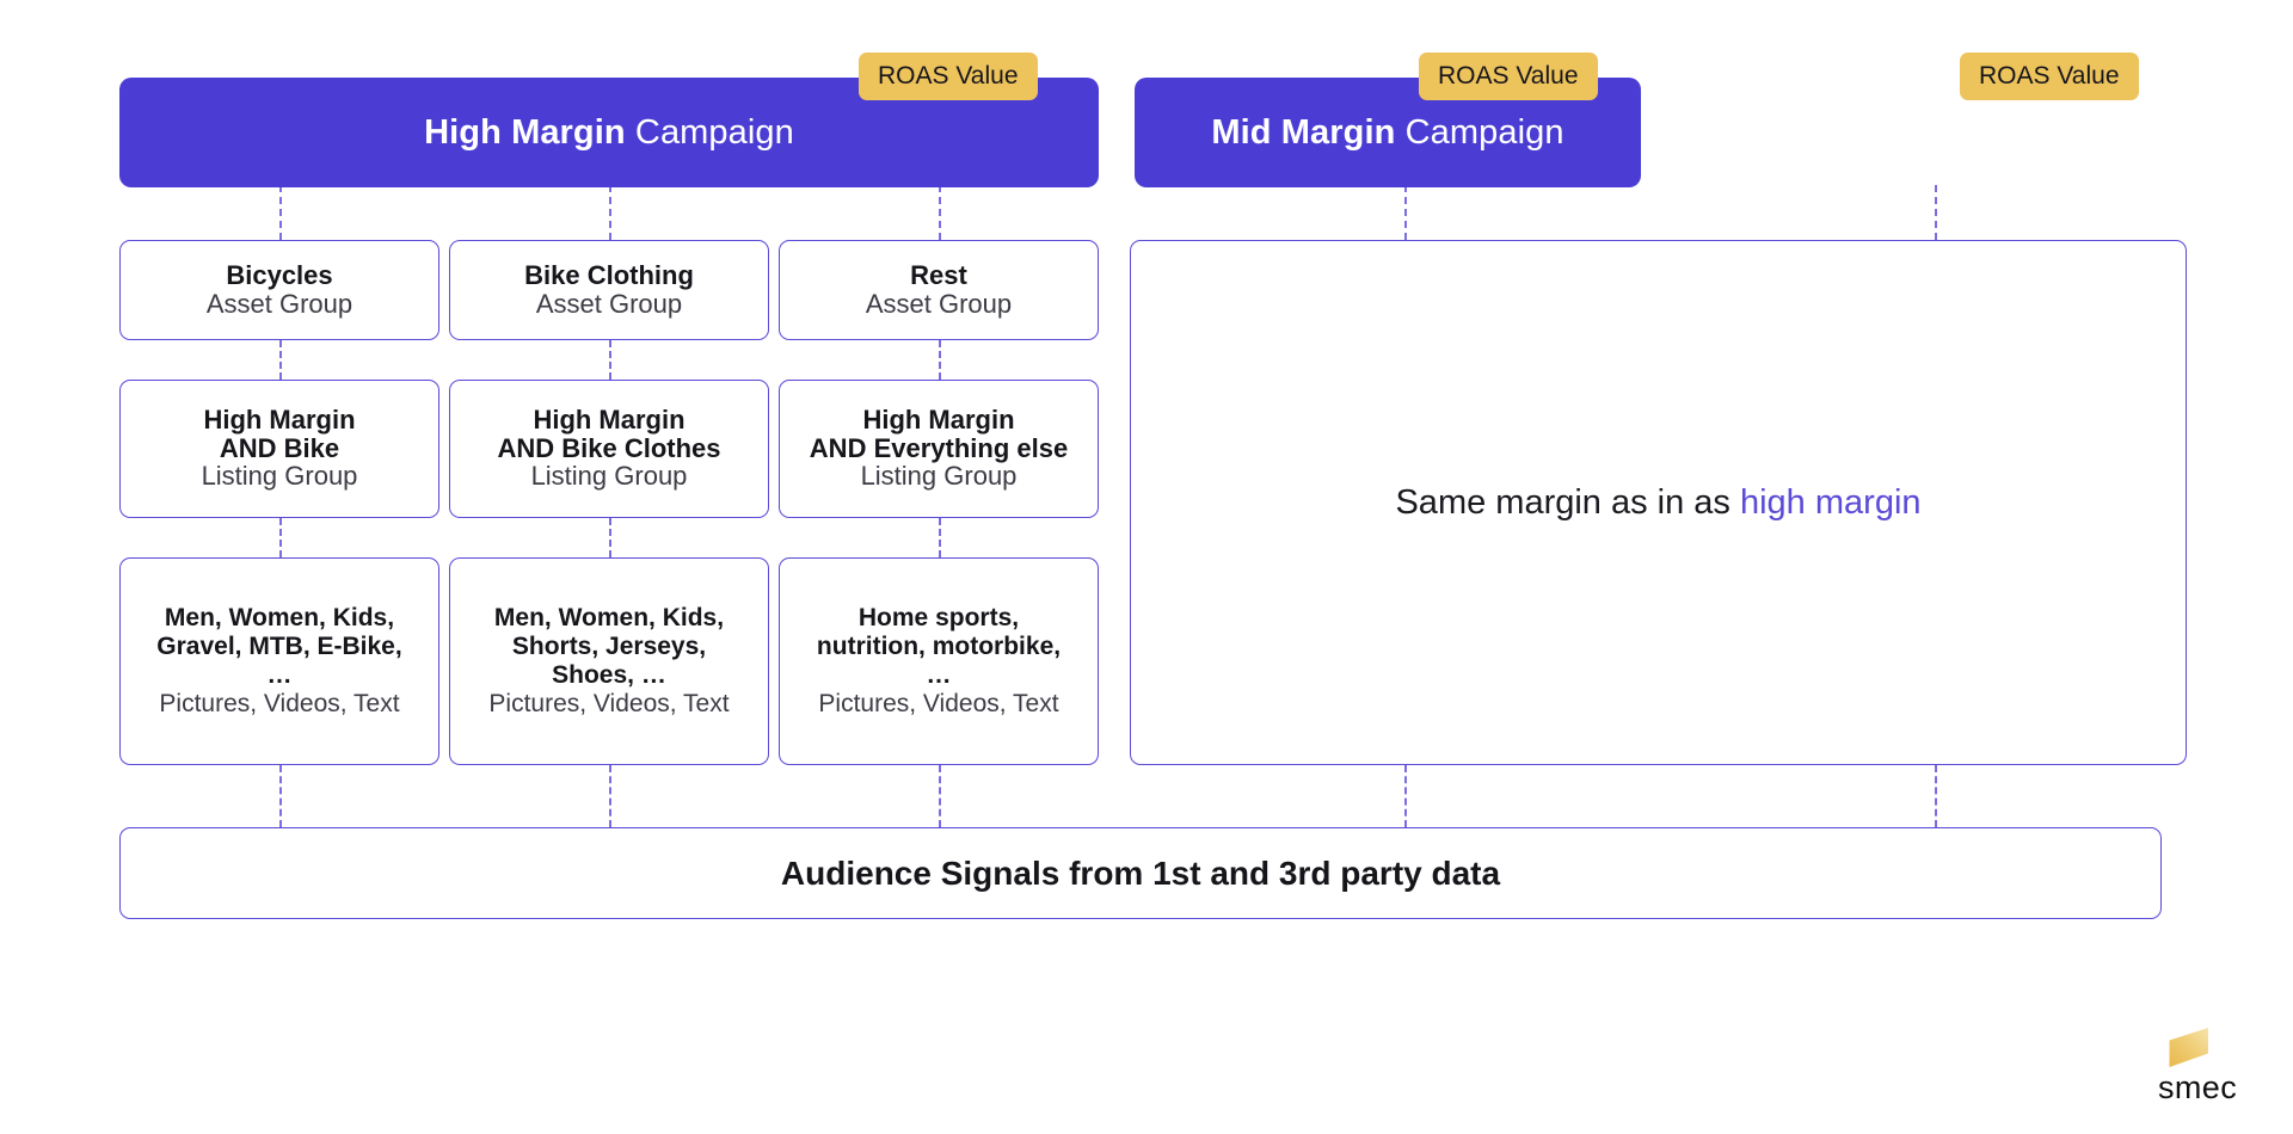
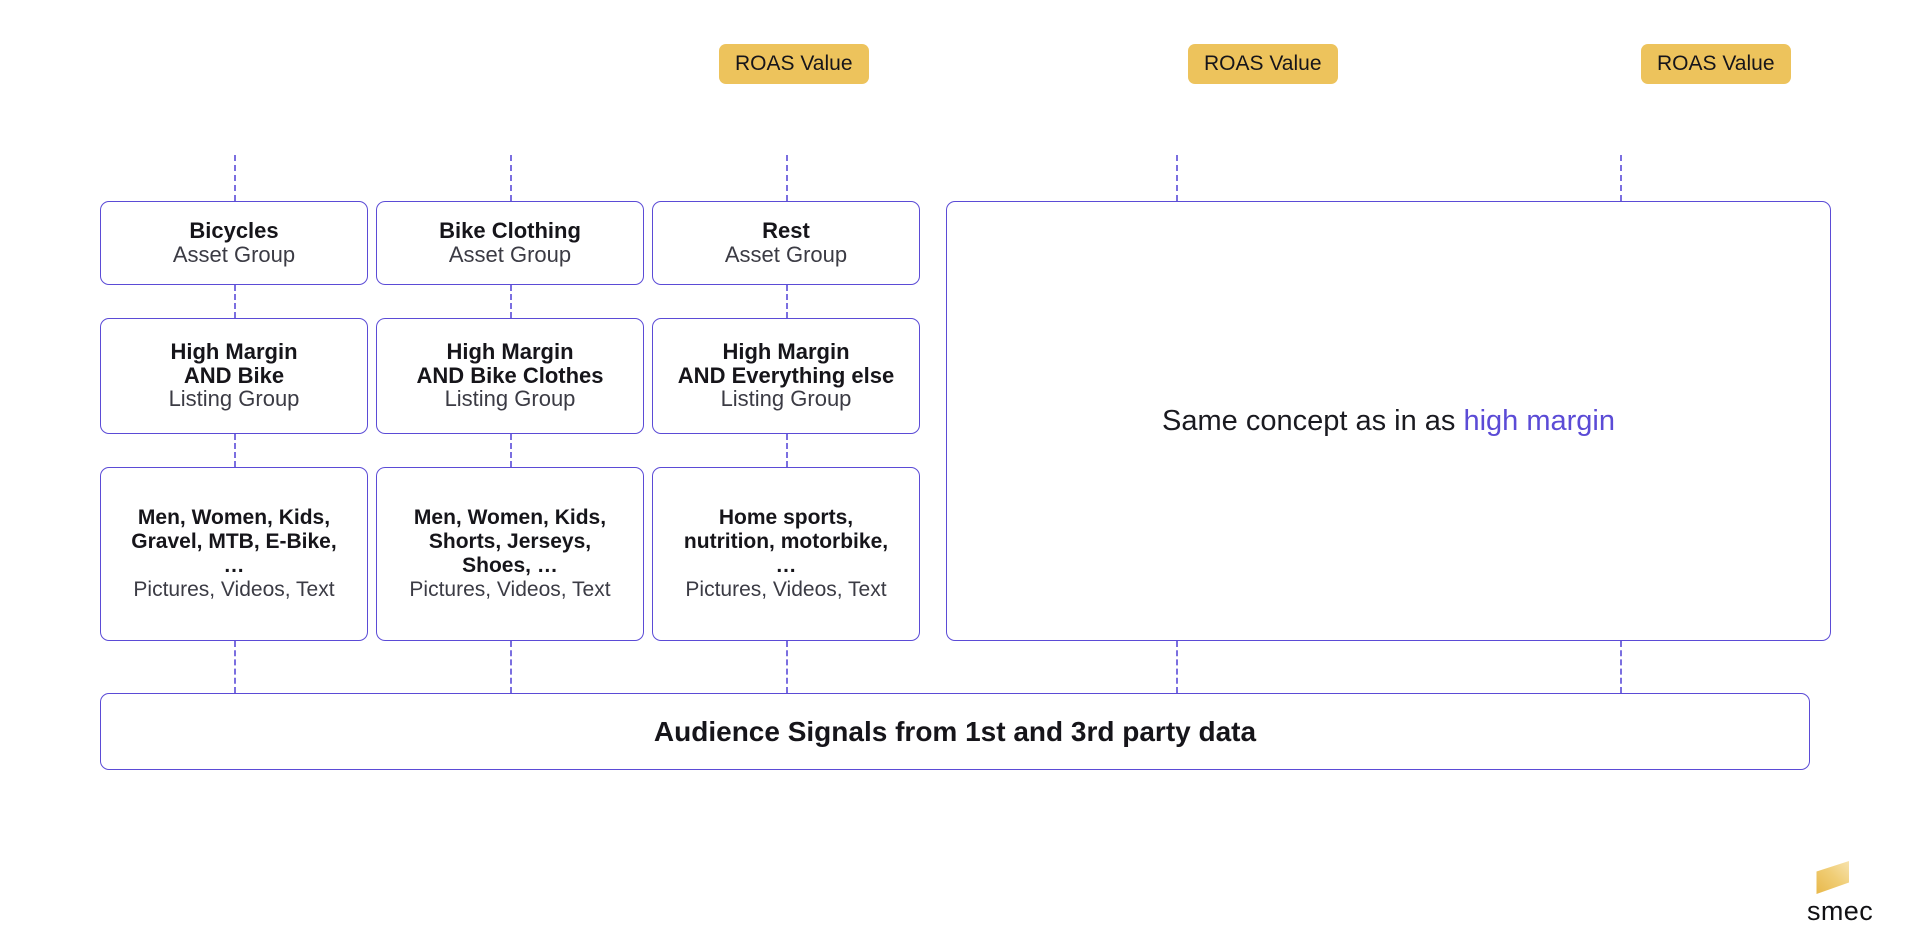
- High Margin Campaign
  ROAS Value
- Mid Margin Campaign
  ROAS Value
  ROAS Value
  Bicycles
  Asset Group
  Bike Clothing
  Asset Group
  Rest
  Asset Group
  High Margin
  AND Bike
  Listing Group
  High Margin
  AND Bike Clothes
  Listing Group
  High Margin
  AND Everything else
  Listing Group
  Men, Women, Kids,
  Gravel, MTB, E-Bike,
  …
  Pictures, Videos, Text
  Men, Women, Kids,
  Shorts, Jerseys,
  Shoes, …
  Pictures, Videos, Text
  Home sports,
  nutrition, motorbike,
  …
  Pictures, Videos, Text
- Same margin as in as high margin
+ Same concept as in as high margin
  Audience Signals from 1st and 3rd party data
  smec
